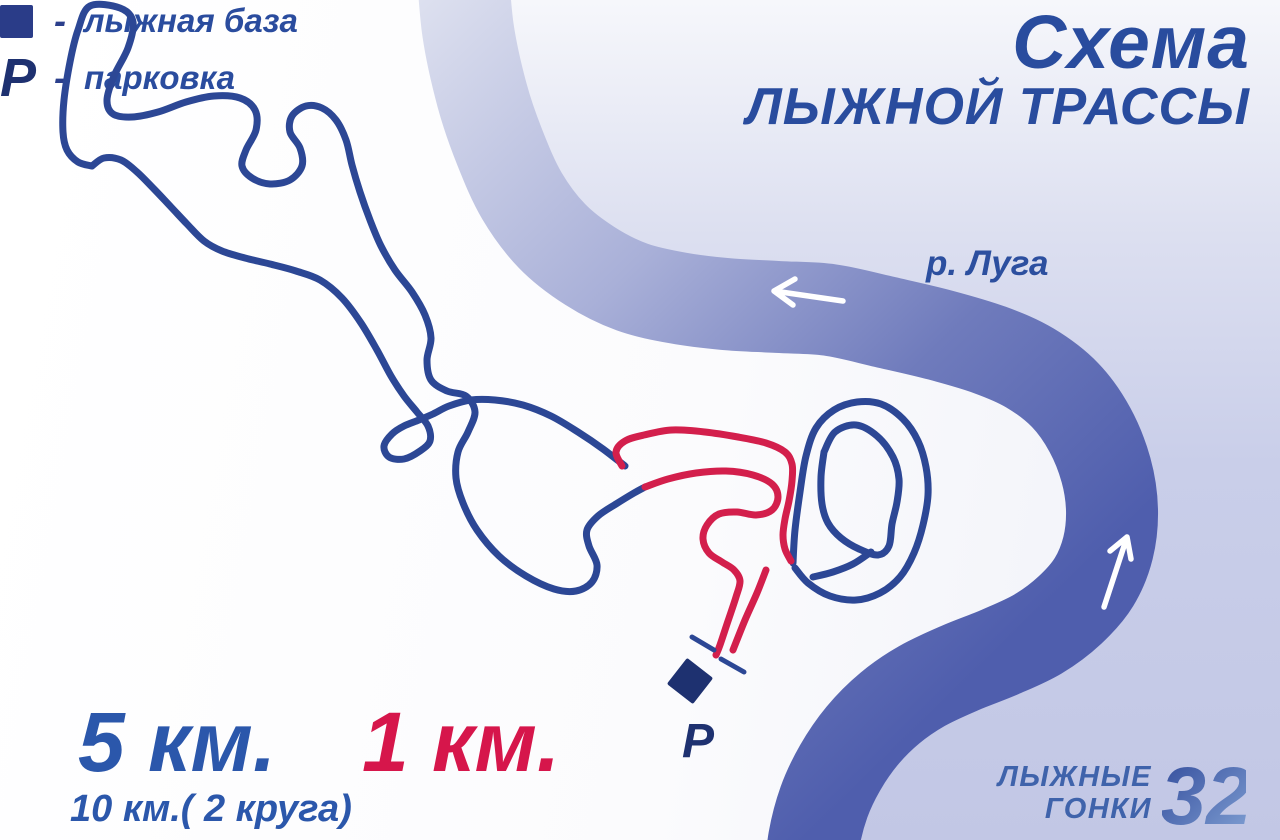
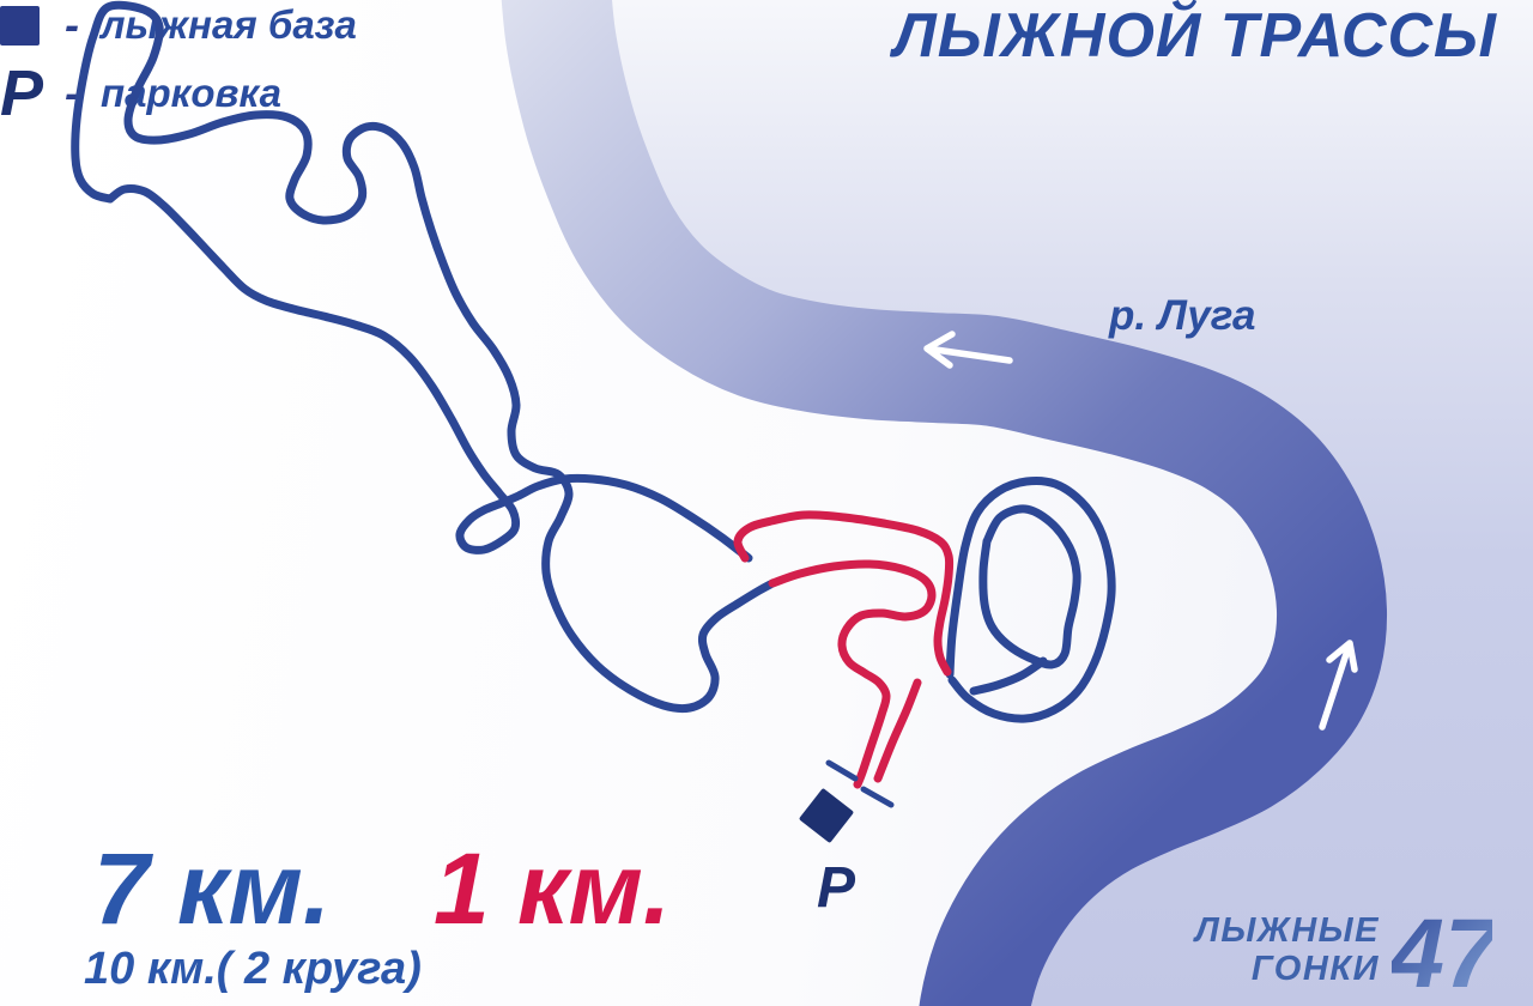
- Схема
  ЛЫЖНОЙ ТРАССЫ
  р. Луга
  -
  лыжная база
  Р
  -
  прковка
- 5 км.
+ 7 км.
  1 км.
  10 км.( 2 круга)
  Р
  ЛЫЖНЫЕ
  ГОНКИ
- 32
+ 47
